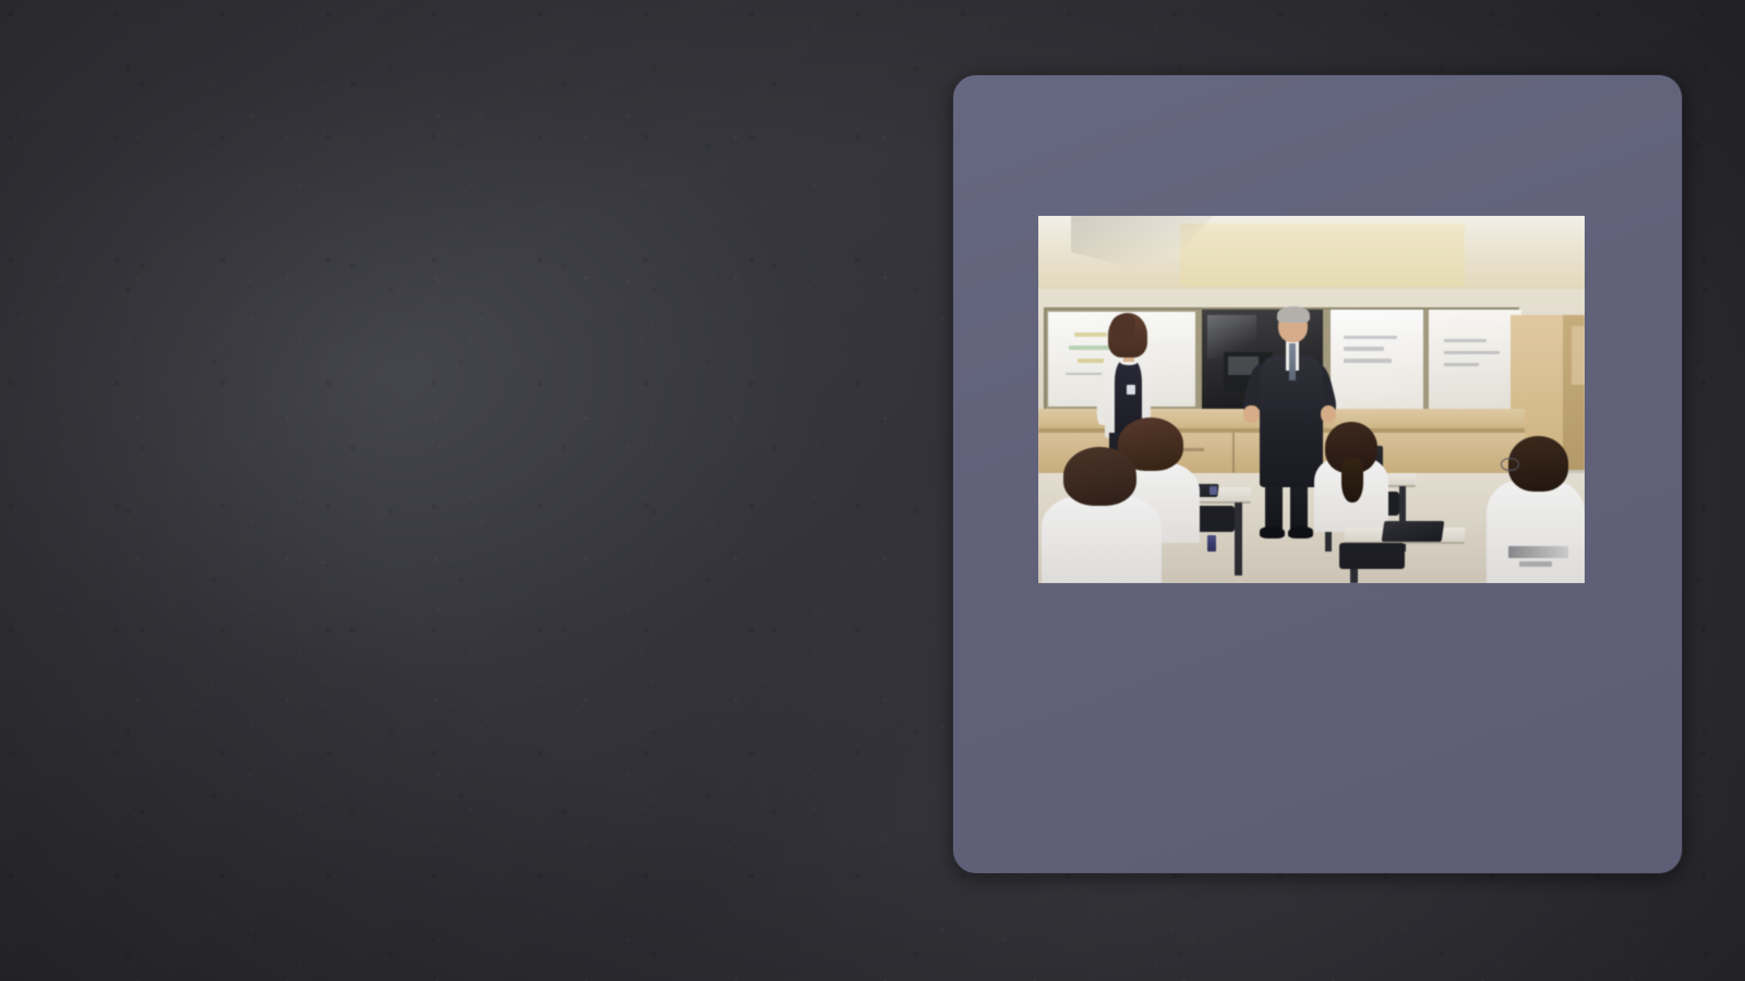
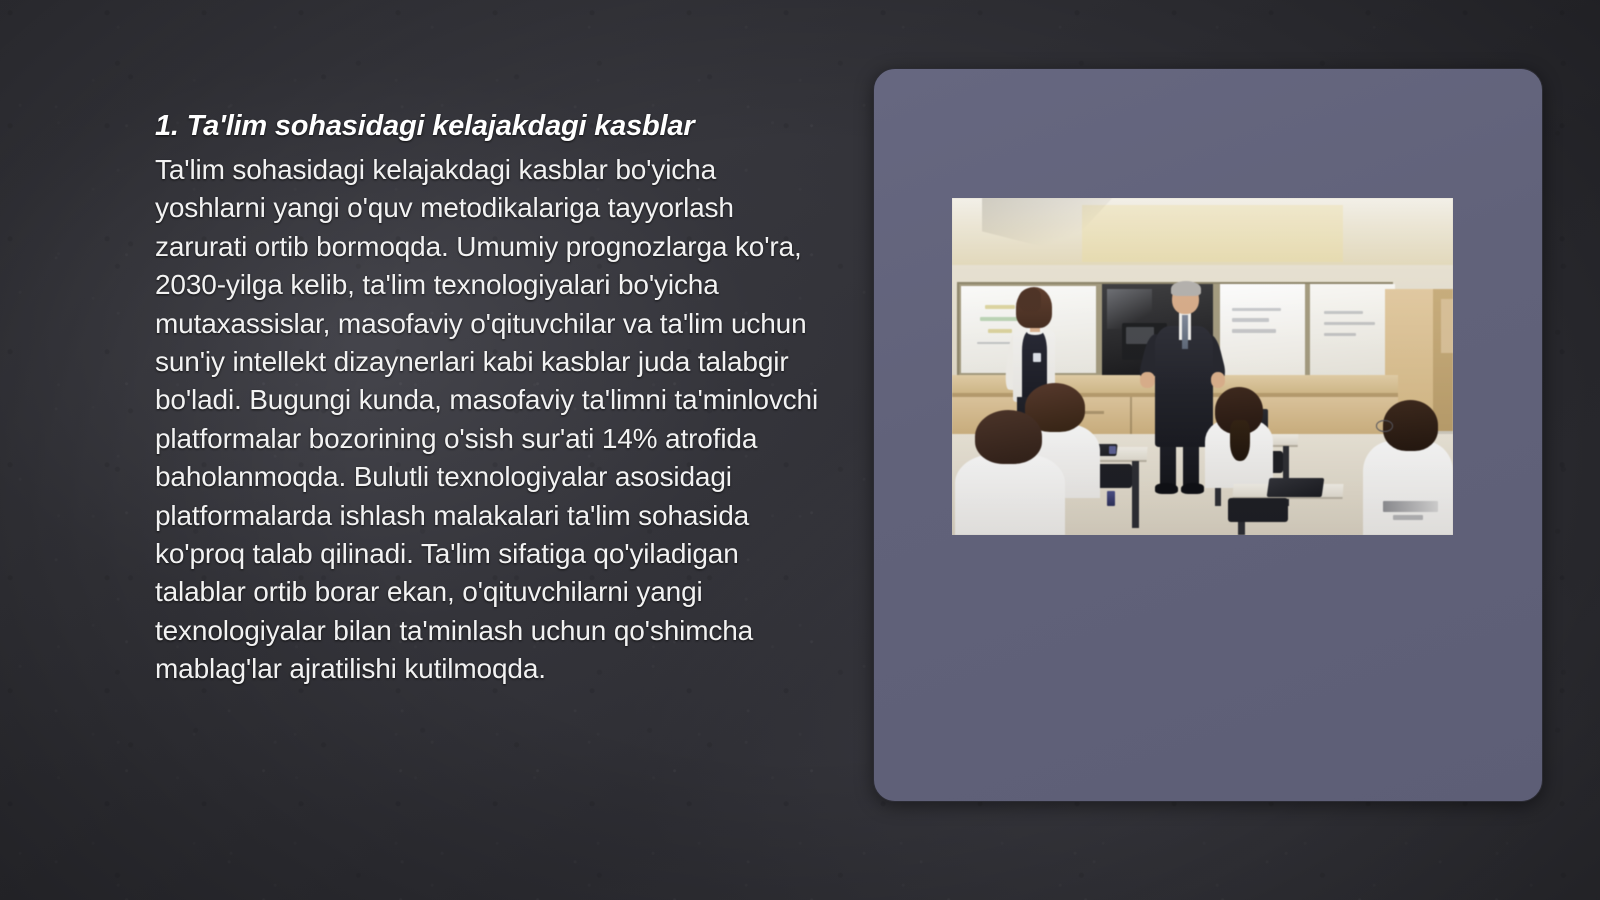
+ 1. Ta'lim sohasidagi kelajakdagi kasblar
+ Ta'lim sohasidagi kelajakdagi kasblar bo'yicha yoshlarni yangi o'quv metodikalariga tayyorlash zarurati ortib bormoqda. Umumiy prognozlarga ko'ra, 2030-yilga kelib, ta'lim texnologiyalari bo'yicha mutaxassislar, masofaviy o'qituvchilar va ta'lim uchun sun'iy intellekt dizaynerlari kabi kasblar juda talabgir bo'ladi. Bugungi kunda, masofaviy ta'limni ta'minlovchi platformalar bozorining o'sish sur'ati 14% atrofida baholanmoqda. Bulutli texnologiyalar asosidagi platformalarda ishlash malakalari ta'lim sohasida ko'proq talab qilinadi. Ta'lim sifatiga qo'yiladigan talablar ortib borar ekan, o'qituvchilarni yangi texnologiyalar bilan ta'minlash uchun qo'shimcha mablag'lar ajratilishi kutilmoqda.
